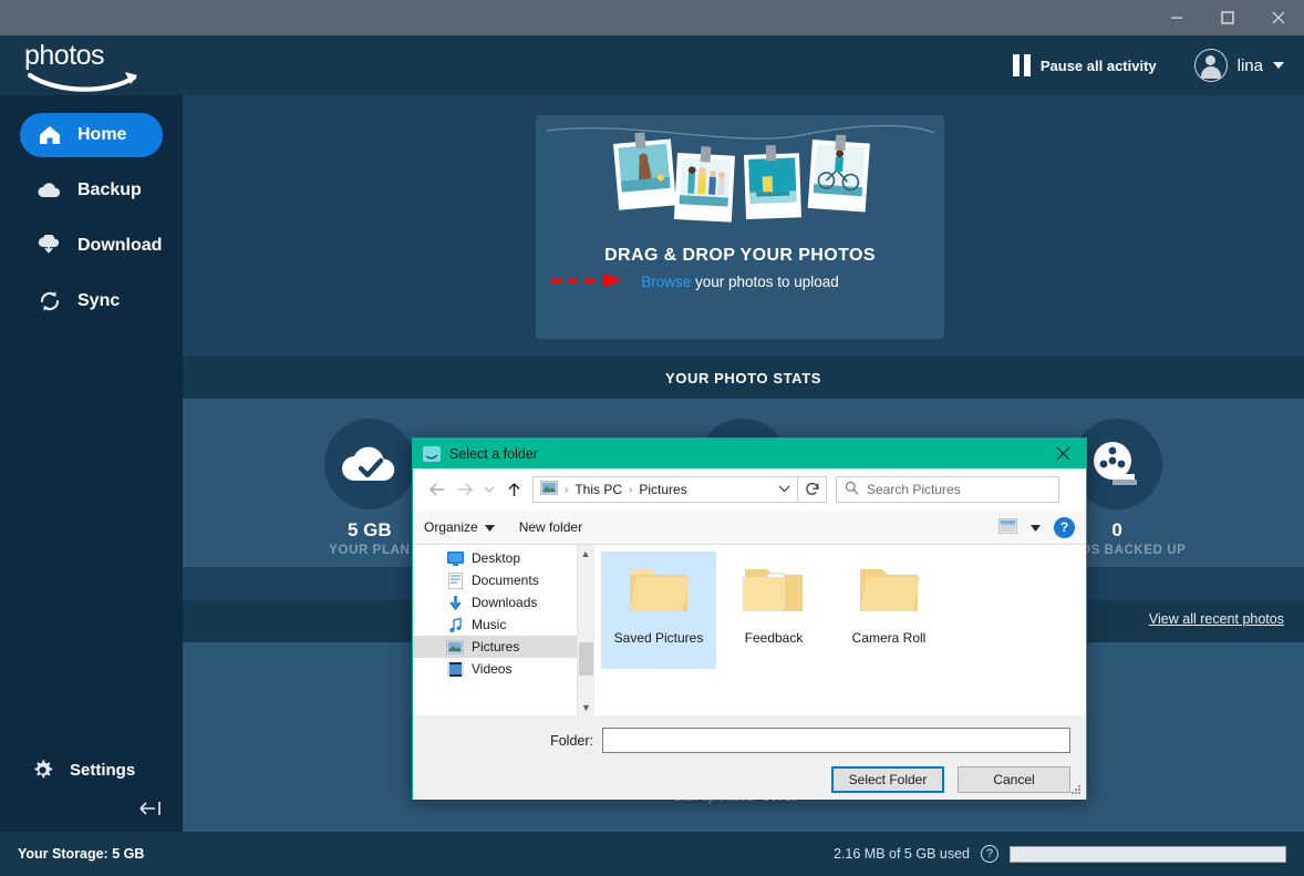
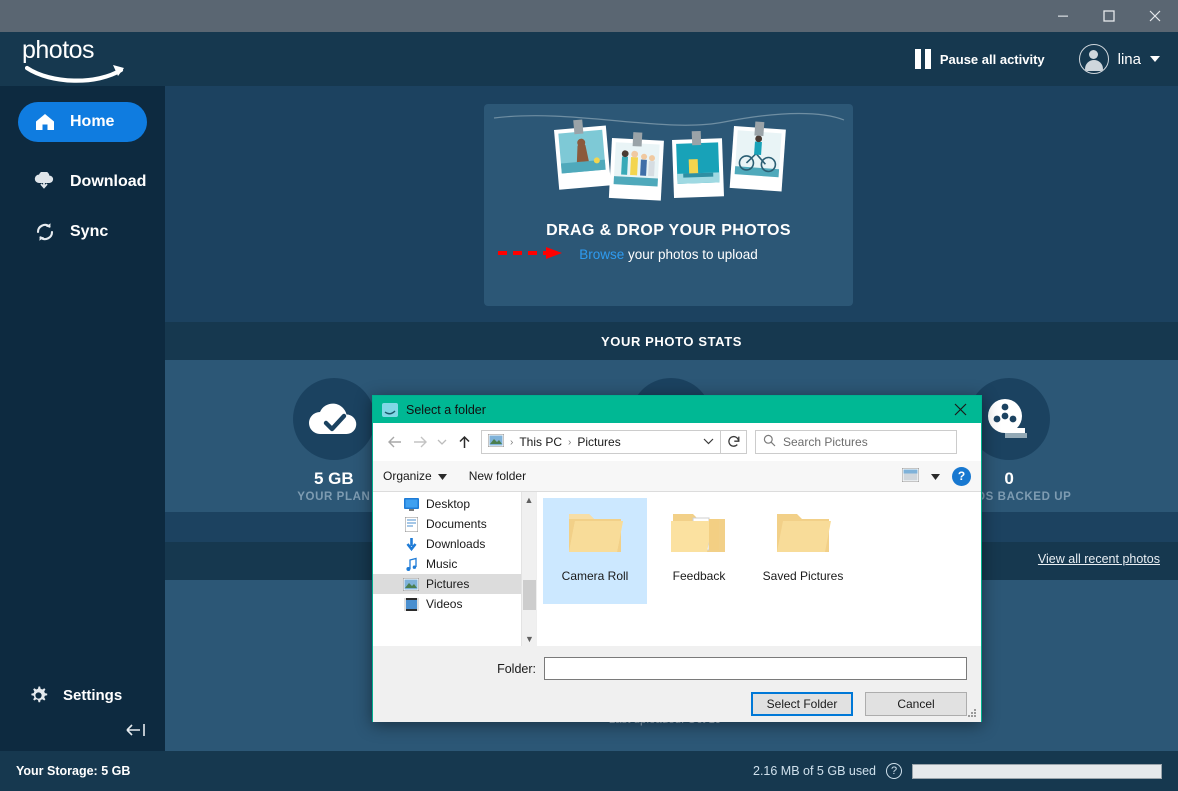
  photos
  Pause all activity
  lina
  Home
- Backup
  Download
  Sync
  Settings
  DRAG & DROP YOUR PHOTOS
  Browse your photos to upload
  YOUR PHOTO STATS
  5 GB
  YOUR PLAN
  0
  View all recent photos
  Your Storage: 5 GB
  2.16 MB of 5 GB used
  ?
  Select a folder
  ›
  This PC
  ›
  Pictures
  Search Pictures
  Organize
  New folder
  ?
  Desktop
  Documents
  Downloads
  Music
  Pictures
  Videos
  ▲
  ▼
- Saved Pictures
+ Camera Roll
  Feedback
- Camera Roll
+ Saved Pictures
  Folder:
  Select Folder
  Cancel
